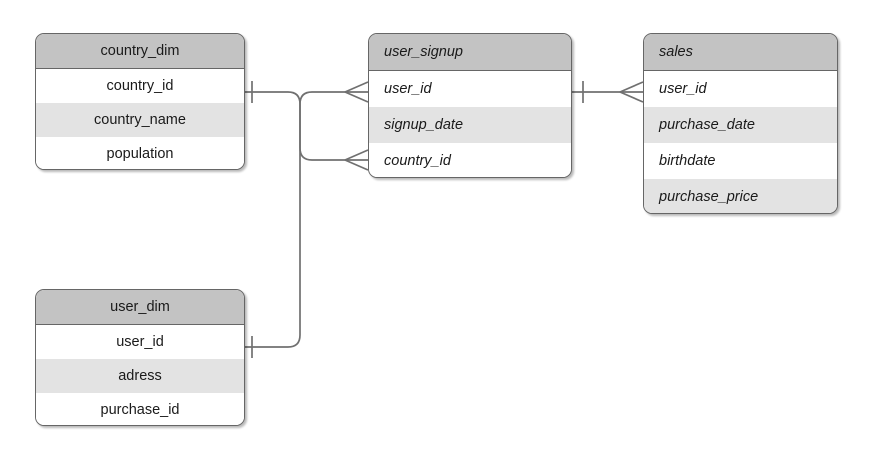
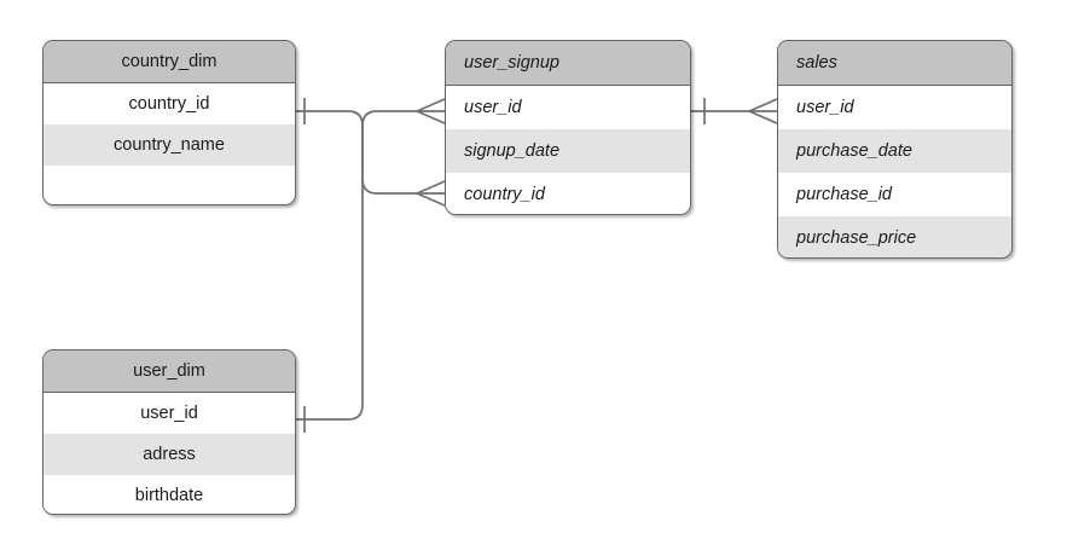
  country_dim
  country_id
  country_name
- population
  user_signup
  user_id
  signup_date
  country_id
  sales
  user_id
  purchase_date
- birthdate
+ purchase_id
  purchase_price
  user_dim
  user_id
  adress
- purchase_id
+ birthdate
